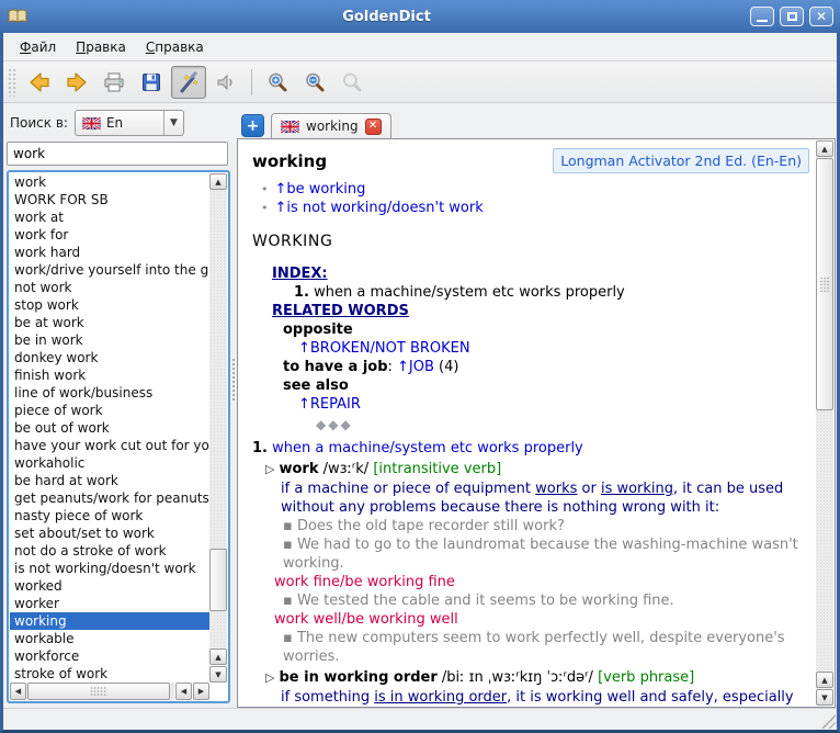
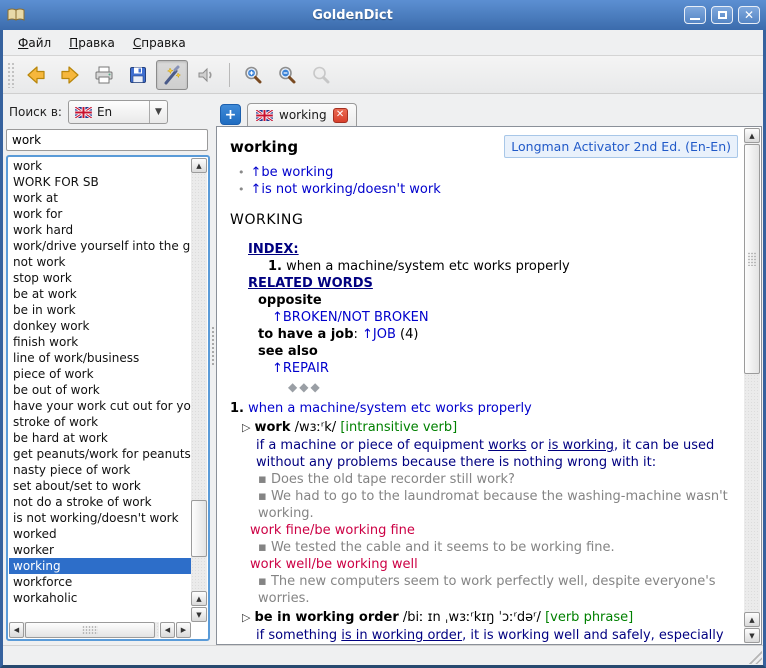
  GoldenDict
  ✕
  Файл
  Правка
  Справка
  Поиск в:
  En
  ▼
  work
  work
  WORK FOR SB
  work at
  work for
  work hard
  work/drive yourself into the g
  not work
  stop work
  be at work
  be in work
  donkey work
  finish work
  line of work/business
  piece of work
  be out of work
  have your work cut out for yo
- workaholic
+ stroke of work
  be hard at work
  get peanuts/work for peanuts
  nasty piece of work
  set about/set to work
  not do a stroke of work
  is not working/doesn't work
  worked
  worker
  working
- workable
  workforce
- stroke of work
+ workaholic
  ▲
  ▲
  ▼
  ◀
  ◀
  ▶
  +
  working
  ✕
  working
  Longman Activator 2nd Ed. (En-En)
  •
  ↑be working
  •
  ↑is not working/doesn't work
  WORKING
  INDEX:
  1. when a machine/system etc works properly
  RELATED WORDS
  opposite
  ↑BROKEN/NOT BROKEN
  to have a job: ↑JOB (4)
  see also
  ↑REPAIR
  ◆◆◆
  1. when a machine/system etc works properly
  ▷ work /wɜːʳk/ [intransitive verb]
  if a machine or piece of equipment works or is working, it can be used without any problems because there is nothing wrong with it:
  ▪ Does the old tape recorder still work?
  ▪ We had to go to the laundromat because the washing-machine wasn't working.
  work fine/be working fine
  ▪ We tested the cable and it seems to be working fine.
  work well/be working well
  ▪ The new computers seem to work perfectly well, despite everyone's worries.
  ▷ be in working order /biː ɪn ˌwɜːʳkɪŋ ˈɔːʳdəʳ/ [verb phrase]
  ▲
  ▲
  ▼
